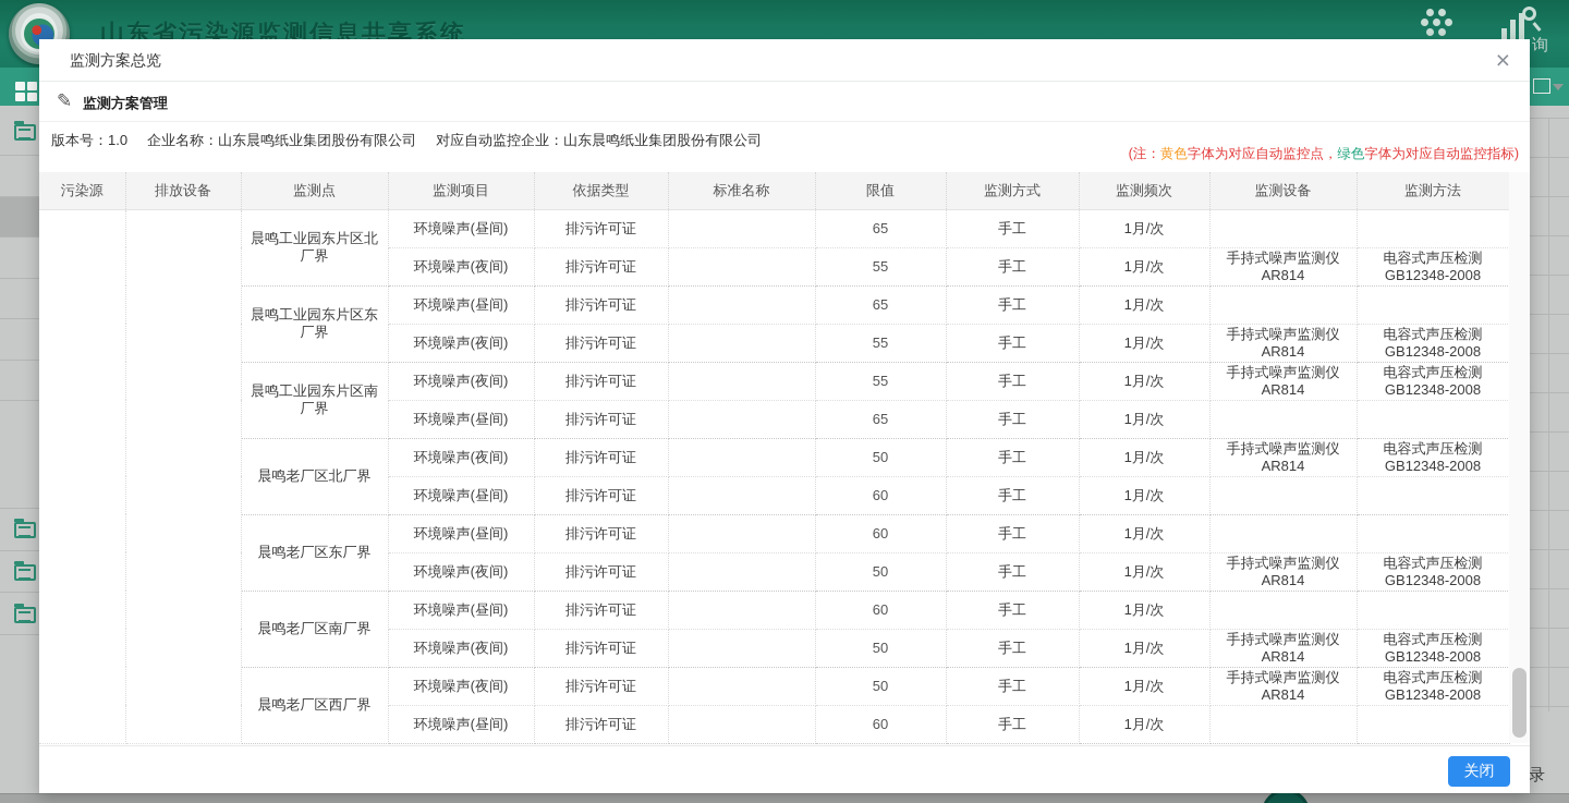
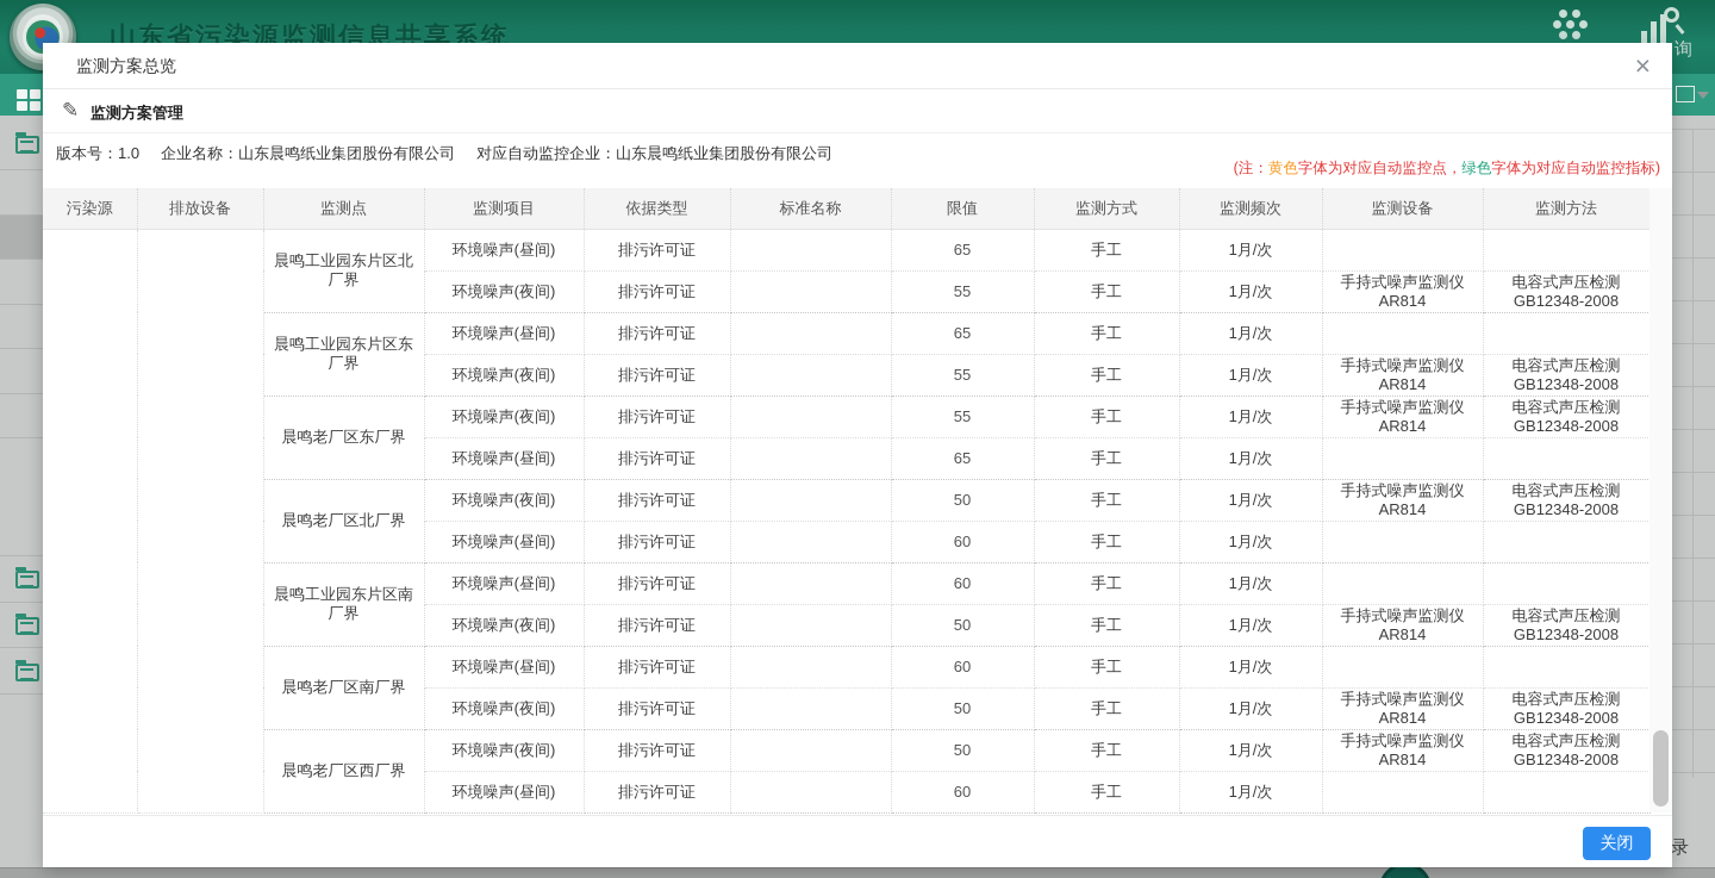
  山东省污染源监测信息共享系统
  询
  监测方案总览
  ×
  ✎
  监测方案管理
  版本号：1.0 企业名称：山东晨鸣纸业集团股份有限公司 对应自动监控企业：山东晨鸣纸业集团股份有限公司
  (注：黄色字体为对应自动监控点，绿色字体为对应自动监控指标)
  污染源	排放设备	监测点	监测项目	依据类型	标准名称	限值	监测方式	监测频次	监测设备	监测方法
  		晨鸣工业园东片区北厂界	环境噪声(昼间)	排污许可证		65	手工	1月/次
  环境噪声(夜间)	排污许可证		55	手工	1月/次	手持式噪声监测仪AR814	电容式声压检测GB12348-2008
  晨鸣工业园东片区东厂界	环境噪声(昼间)	排污许可证		65	手工	1月/次
  环境噪声(夜间)	排污许可证		55	手工	1月/次	手持式噪声监测仪AR814	电容式声压检测GB12348-2008
- 晨鸣工业园东片区南厂界	环境噪声(夜间)	排污许可证		55	手工	1月/次	手持式噪声监测仪AR814	电容式声压检测GB12348-2008
+ 晨鸣老厂区东厂界	环境噪声(夜间)	排污许可证		55	手工	1月/次	手持式噪声监测仪AR814	电容式声压检测GB12348-2008
  环境噪声(昼间)	排污许可证		65	手工	1月/次
  晨鸣老厂区北厂界	环境噪声(夜间)	排污许可证		50	手工	1月/次	手持式噪声监测仪AR814	电容式声压检测GB12348-2008
  环境噪声(昼间)	排污许可证		60	手工	1月/次
- 晨鸣老厂区东厂界	环境噪声(昼间)	排污许可证		60	手工	1月/次
+ 晨鸣工业园东片区南厂界	环境噪声(昼间)	排污许可证		60	手工	1月/次
  环境噪声(夜间)	排污许可证		50	手工	1月/次	手持式噪声监测仪AR814	电容式声压检测GB12348-2008
  晨鸣老厂区南厂界	环境噪声(昼间)	排污许可证		60	手工	1月/次
  环境噪声(夜间)	排污许可证		50	手工	1月/次	手持式噪声监测仪AR814	电容式声压检测GB12348-2008
  晨鸣老厂区西厂界	环境噪声(夜间)	排污许可证		50	手工	1月/次	手持式噪声监测仪AR814	电容式声压检测GB12348-2008
  环境噪声(昼间)	排污许可证		60	手工	1月/次
  关闭
